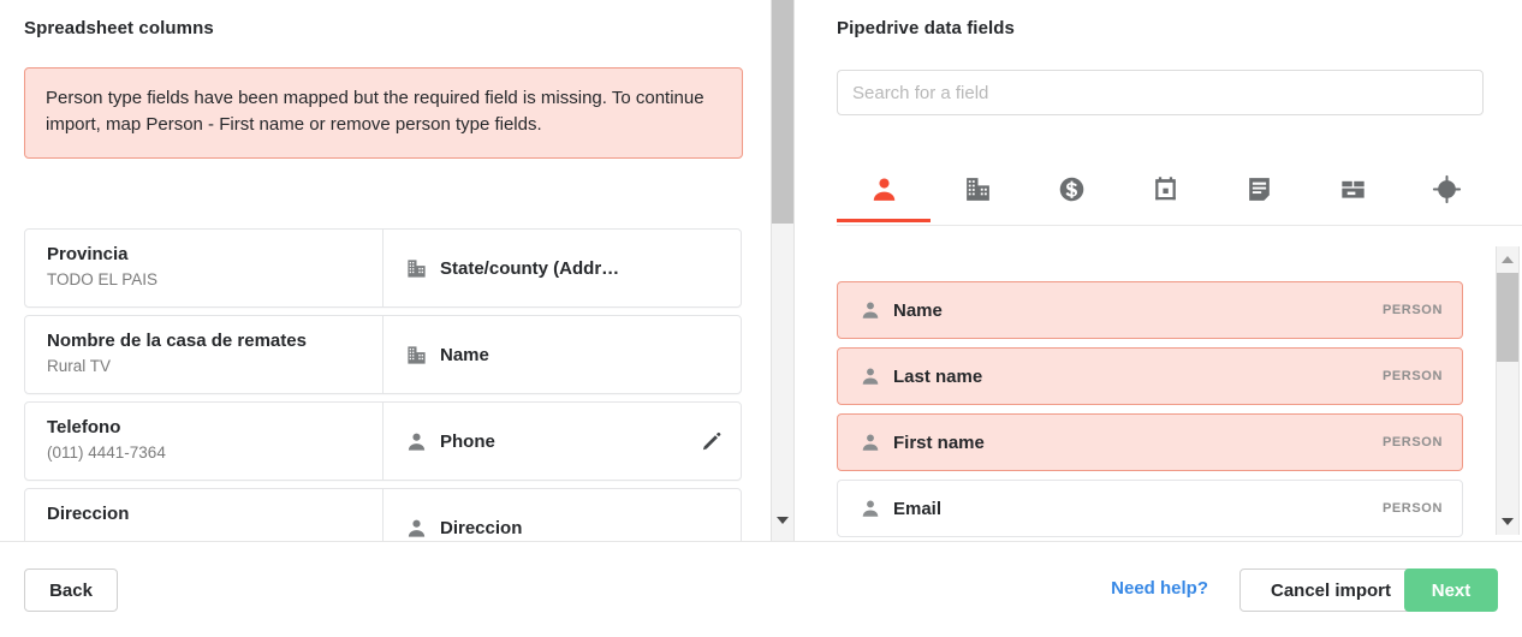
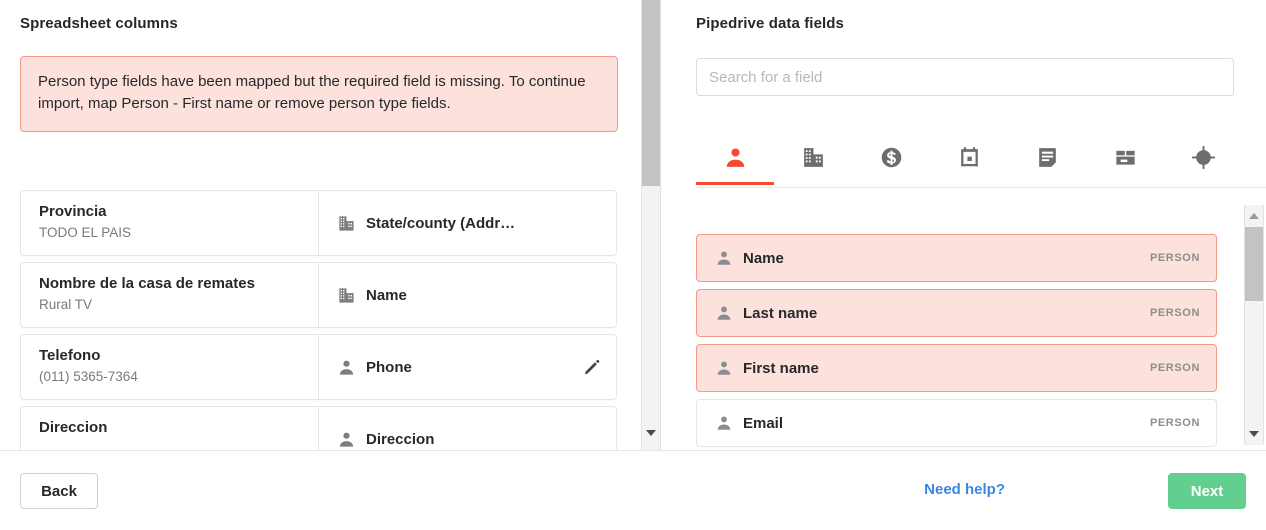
  Spreadsheet columns
  Person type fields have been mapped but the required field is missing. To continue import, map Person - First name or remove person type fields.
  Provincia
  TODO EL PAIS
  State/county (Addr…
  Nombre de la casa de remates
  Rural TV
  Name
  Telefono
- (011) 4441-7364
+ (011) 5365-7364
  Phone
  Direccion
  Direccion
  Pipedrive data fields
  Search for a field
  Name
  PERSON
  Last name
  PERSON
  First name
  PERSON
  Email
  PERSON
  Back
  Need help?
- Cancel import
  Next
